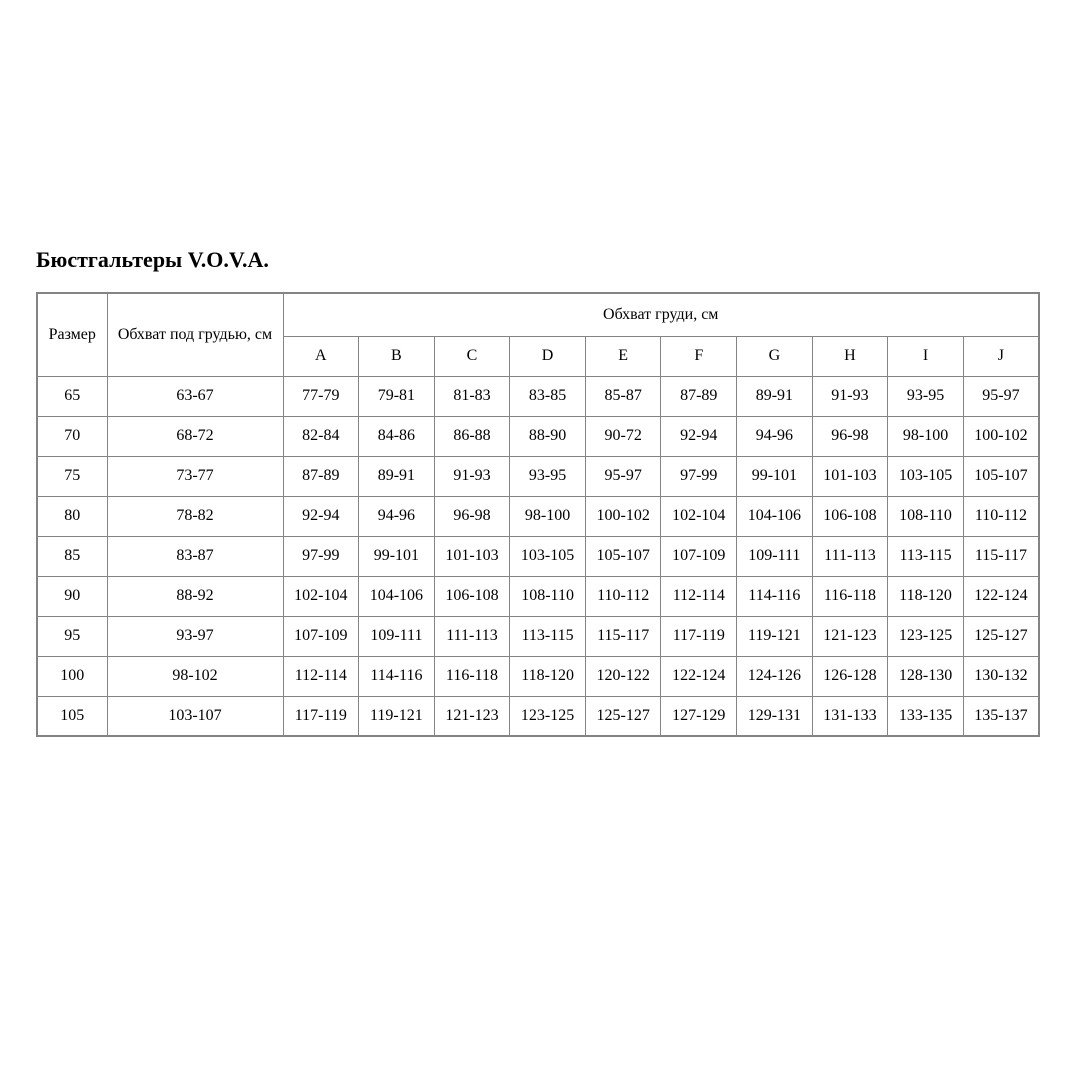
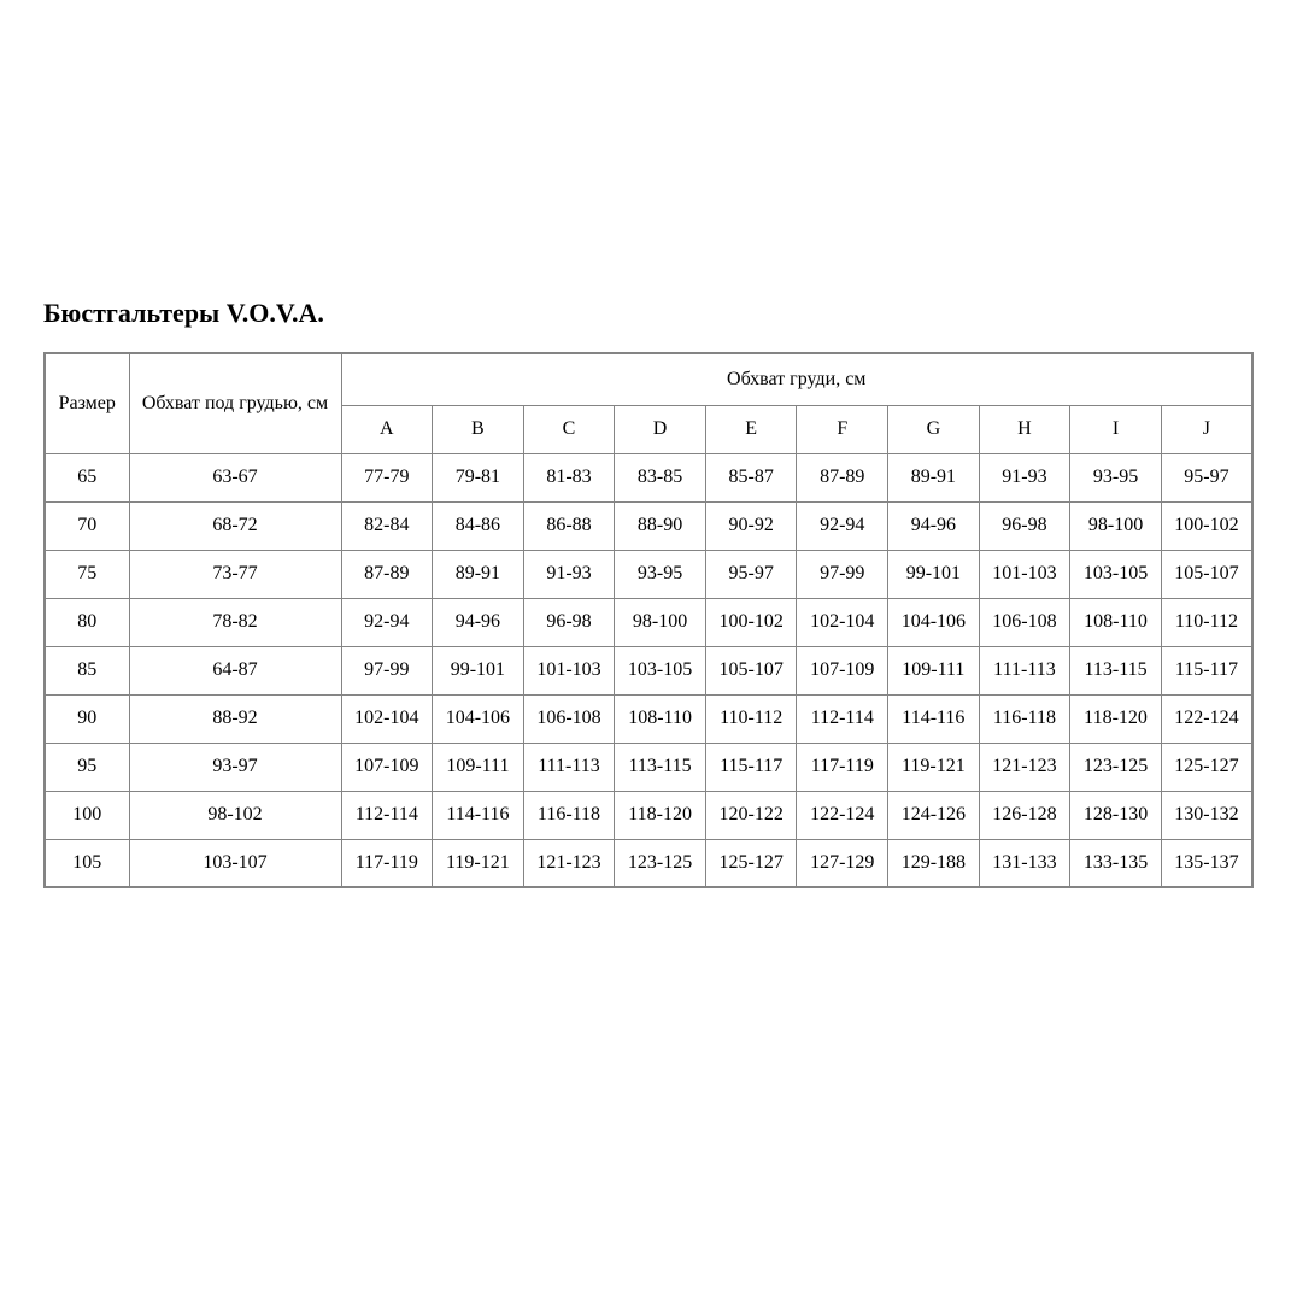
  Бюстгальтеры V.O.V.A.
  Размер	Обхват под грудью, см	Обхват груди, см
  A	B	C	D	E	F	G	H	I	J
  65	63-67	77-79	79-81	81-83	83-85	85-87	87-89	89-91	91-93	93-95	95-97
- 70	68-72	82-84	84-86	86-88	88-90	90-72	92-94	94-96	96-98	98-100	100-102
+ 70	68-72	82-84	84-86	86-88	88-90	90-92	92-94	94-96	96-98	98-100	100-102
  75	73-77	87-89	89-91	91-93	93-95	95-97	97-99	99-101	101-103	103-105	105-107
  80	78-82	92-94	94-96	96-98	98-100	100-102	102-104	104-106	106-108	108-110	110-112
- 85	83-87	97-99	99-101	101-103	103-105	105-107	107-109	109-111	111-113	113-115	115-117
+ 85	64-87	97-99	99-101	101-103	103-105	105-107	107-109	109-111	111-113	113-115	115-117
  90	88-92	102-104	104-106	106-108	108-110	110-112	112-114	114-116	116-118	118-120	122-124
  95	93-97	107-109	109-111	111-113	113-115	115-117	117-119	119-121	121-123	123-125	125-127
  100	98-102	112-114	114-116	116-118	118-120	120-122	122-124	124-126	126-128	128-130	130-132
- 105	103-107	117-119	119-121	121-123	123-125	125-127	127-129	129-131	131-133	133-135	135-137
+ 105	103-107	117-119	119-121	121-123	123-125	125-127	127-129	129-188	131-133	133-135	135-137
